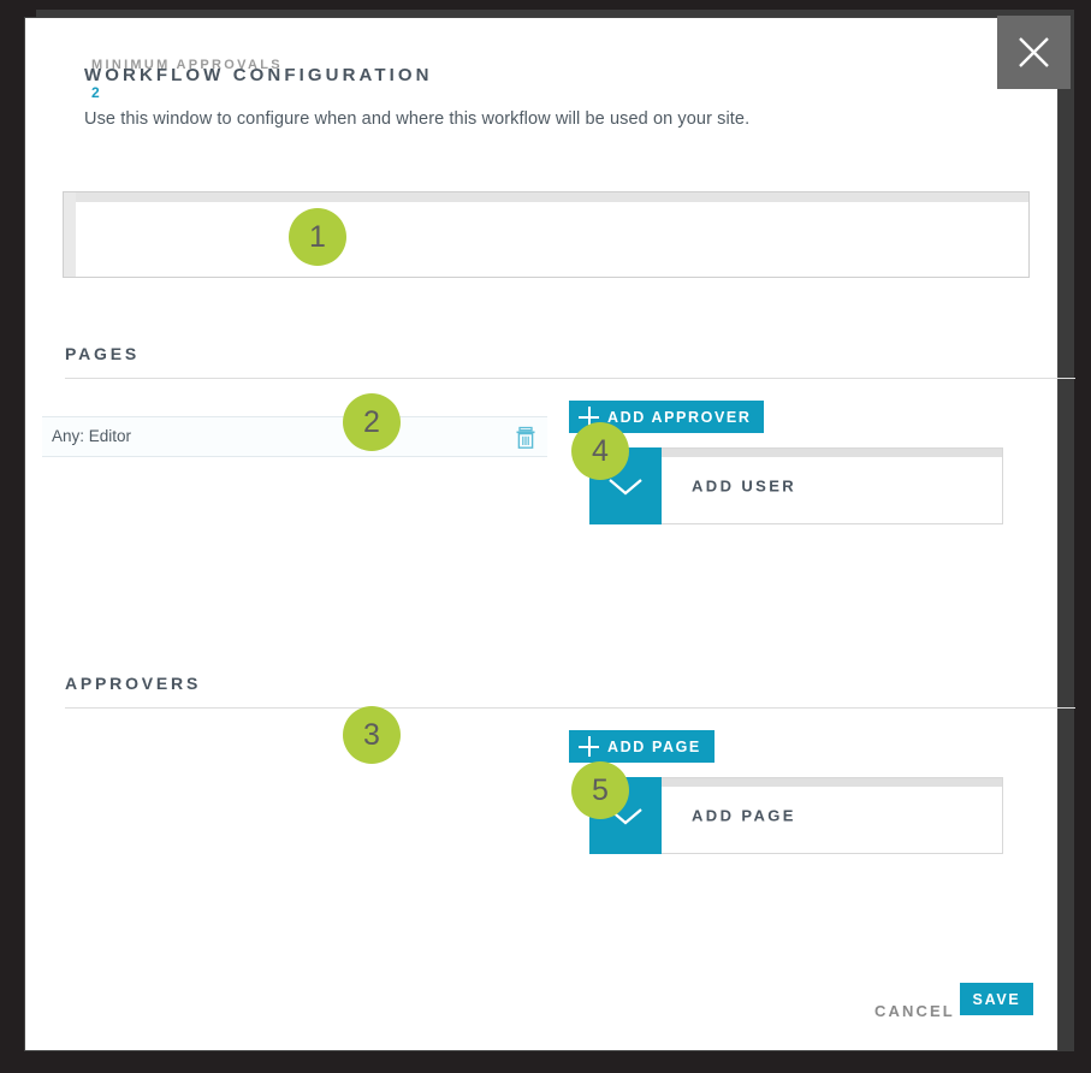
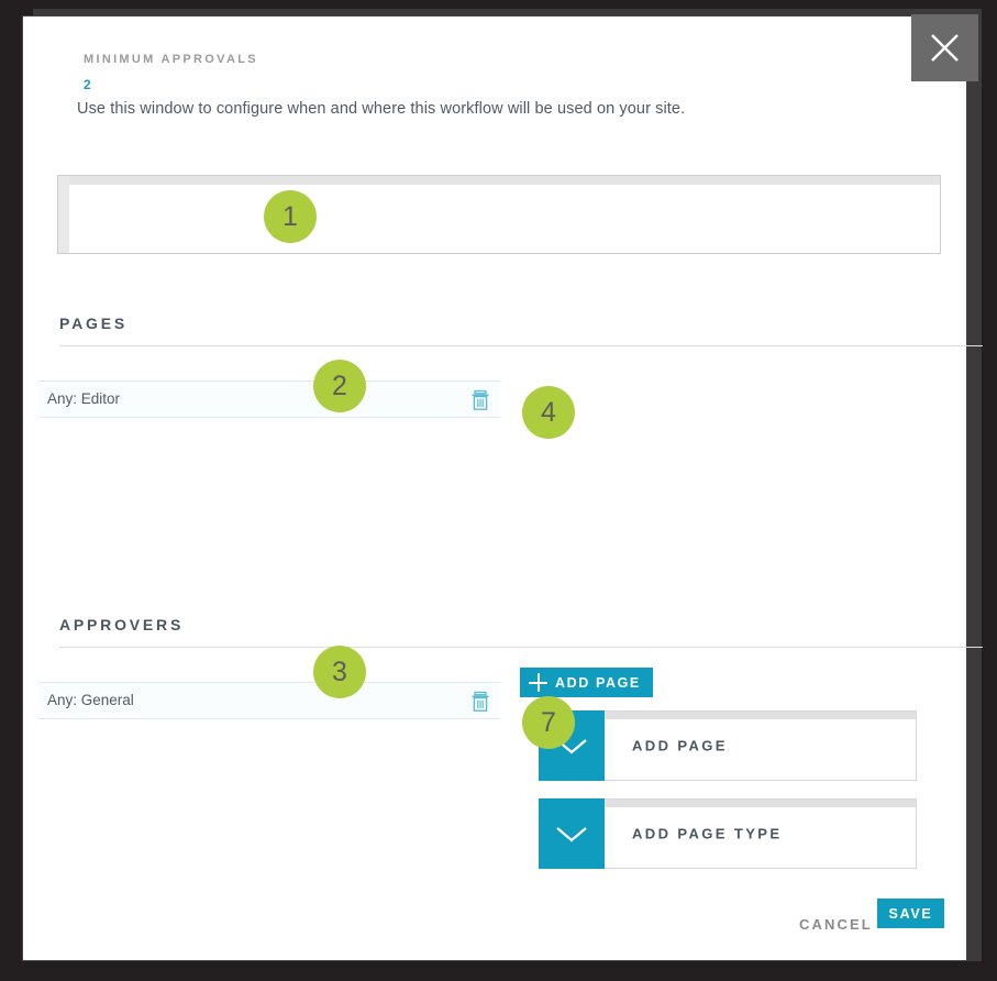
- WORKFLOW CONFIGURATION
  Use this window to configure when and where this workflow will be used on your site.
  MINIMUM APPROVALS
  2
  PAGES
  Any: Editor
- ADD APPROVER
- ADD USER
  APPROVERS
+ Any: General
  ADD PAGE
  ADD PAGE
+ ADD PAGE TYPE
  CANCEL
  SAVE
  1
  2
  3
  4
- 5
+ 7
